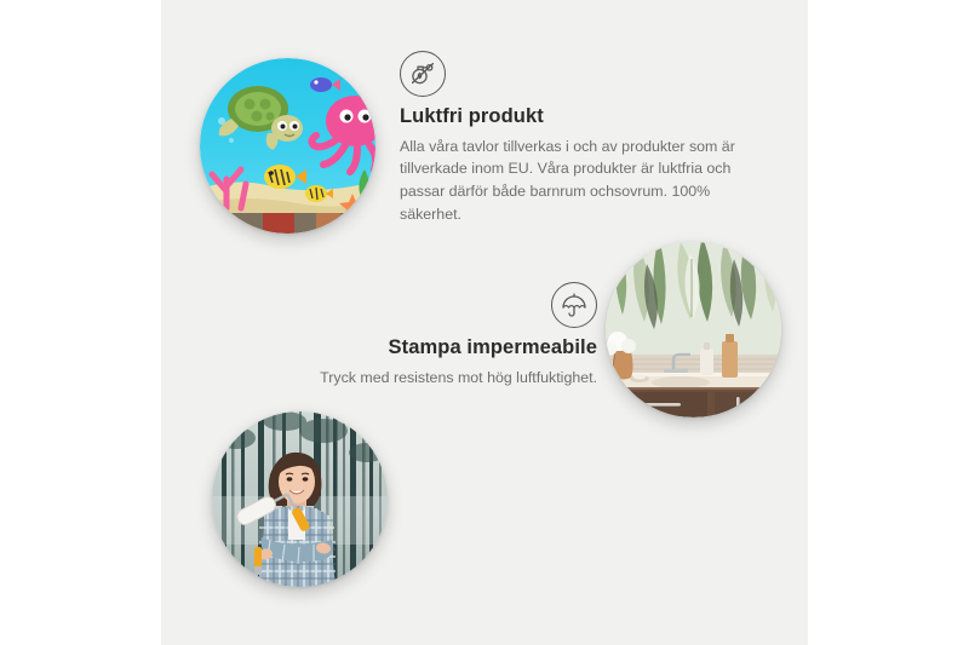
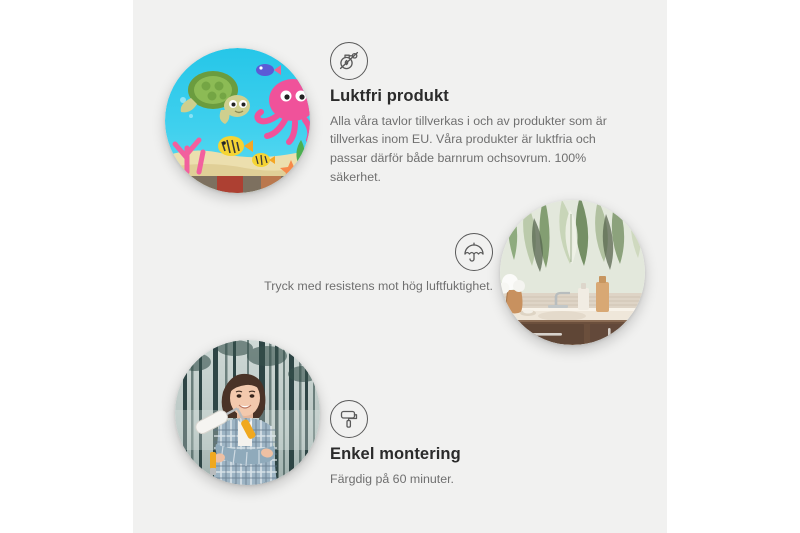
  Luktfri produkt
- Alla våra tavlor tillverkas i och av produkter som är tillverkade inom EU. Våra produkter är luktfria och passar därför både barnrum ochsovrum. 100% säkerhet.
+ Alla våra tavlor tillverkas i och av produkter som är tillverkas inom EU. Våra produkter är luktfria och passar därför både barnrum ochsovrum. 100% säkerhet.
- Stampa impermeabile
  Tryck med resistens mot hög luftfuktighet.
+ Enkel montering
+ Färgdig på 60 minuter.
